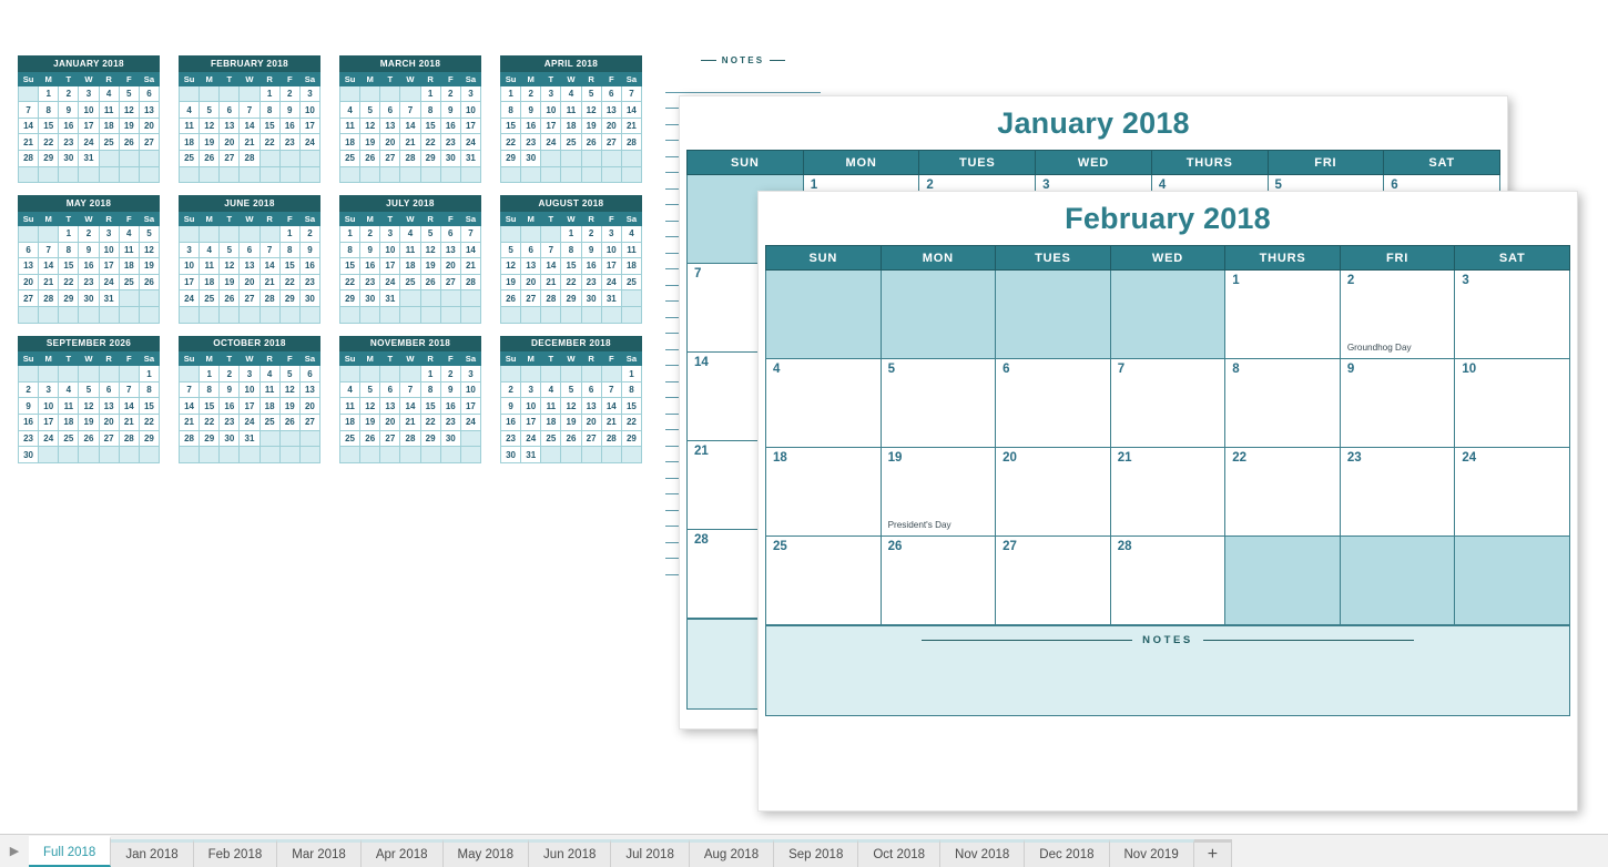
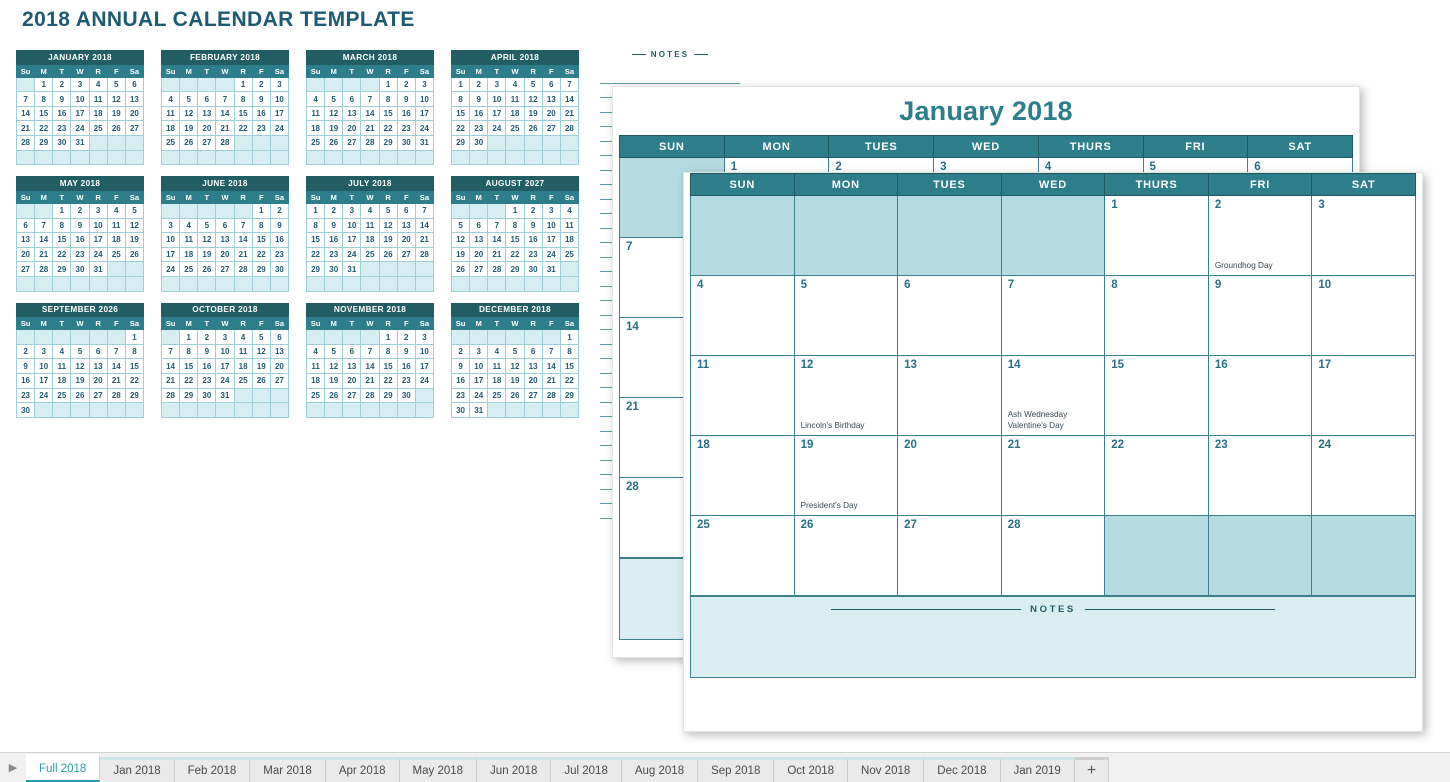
+ 2018 ANNUAL CALENDAR TEMPLATE
  JANUARY 2018
  Su	M	T	W	R	F	Sa
  	1	2	3	4	5	6
  7	8	9	10	11	12	13
  14	15	16	17	18	19	20
  21	22	23	24	25	26	27
  28	29	30	31
  FEBRUARY 2018
  Su	M	T	W	R	F	Sa
  				1	2	3
  4	5	6	7	8	9	10
  11	12	13	14	15	16	17
  18	19	20	21	22	23	24
  25	26	27	28
  MARCH 2018
  Su	M	T	W	R	F	Sa
  				1	2	3
  4	5	6	7	8	9	10
  11	12	13	14	15	16	17
  18	19	20	21	22	23	24
  25	26	27	28	29	30	31
  APRIL 2018
  Su	M	T	W	R	F	Sa
  1	2	3	4	5	6	7
  8	9	10	11	12	13	14
  15	16	17	18	19	20	21
  22	23	24	25	26	27	28
  29	30
  MAY 2018
  Su	M	T	W	R	F	Sa
  		1	2	3	4	5
  6	7	8	9	10	11	12
  13	14	15	16	17	18	19
  20	21	22	23	24	25	26
  27	28	29	30	31
  JUNE 2018
  Su	M	T	W	R	F	Sa
  					1	2
  3	4	5	6	7	8	9
  10	11	12	13	14	15	16
  17	18	19	20	21	22	23
  24	25	26	27	28	29	30
  JULY 2018
  Su	M	T	W	R	F	Sa
  1	2	3	4	5	6	7
  8	9	10	11	12	13	14
  15	16	17	18	19	20	21
  22	23	24	25	26	27	28
  29	30	31
- AUGUST 2018
+ AUGUST 2027
  Su	M	T	W	R	F	Sa
  			1	2	3	4
  5	6	7	8	9	10	11
  12	13	14	15	16	17	18
  19	20	21	22	23	24	25
  26	27	28	29	30	31
  SEPTEMBER 2026
  Su	M	T	W	R	F	Sa
  						1
  2	3	4	5	6	7	8
  9	10	11	12	13	14	15
  16	17	18	19	20	21	22
  23	24	25	26	27	28	29
  30
  OCTOBER 2018
  Su	M	T	W	R	F	Sa
  	1	2	3	4	5	6
  7	8	9	10	11	12	13
  14	15	16	17	18	19	20
  21	22	23	24	25	26	27
  28	29	30	31
  NOVEMBER 2018
  Su	M	T	W	R	F	Sa
  				1	2	3
  4	5	6	7	8	9	10
  11	12	13	14	15	16	17
  18	19	20	21	22	23	24
  25	26	27	28	29	30
  DECEMBER 2018
  Su	M	T	W	R	F	Sa
  						1
  2	3	4	5	6	7	8
  9	10	11	12	13	14	15
  16	17	18	19	20	21	22
  23	24	25	26	27	28	29
  30	31
  NOTES
  January 2018
  SUN	MON	TUES	WED	THURS	FRI	SAT
  	1	2	3	4	5	6
- February 2018
  SUN	MON	TUES	WED	THURS	FRI	SAT
  				1	2Groundhog Day	3
  4	5	6	7	8	9	10
+ 11	12Lincoln's Birthday	13	14Ash WednesdayValentine's Day	15	16	17
  18	19President's Day	20	21	22	23	24
  25	26	27	28
  NOTES
  ▶
  Full 2018
  Jan 2018
  Feb 2018
  Mar 2018
  Apr 2018
  May 2018
  Jun 2018
  Jul 2018
  Aug 2018
  Sep 2018
  Oct 2018
  Nov 2018
  Dec 2018
- Nov 2019
+ Jan 2019
  +
